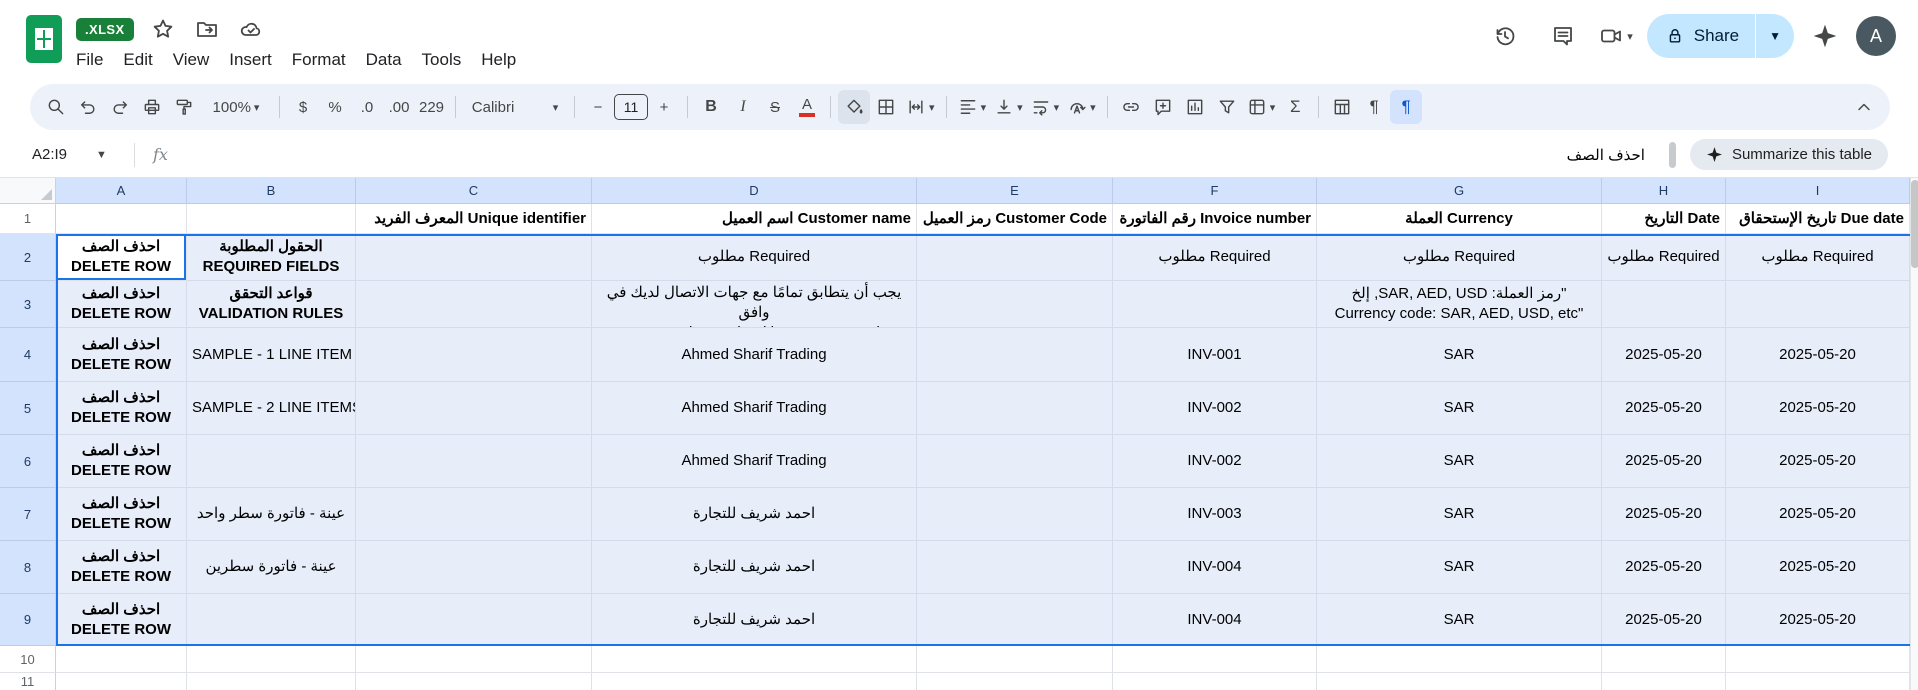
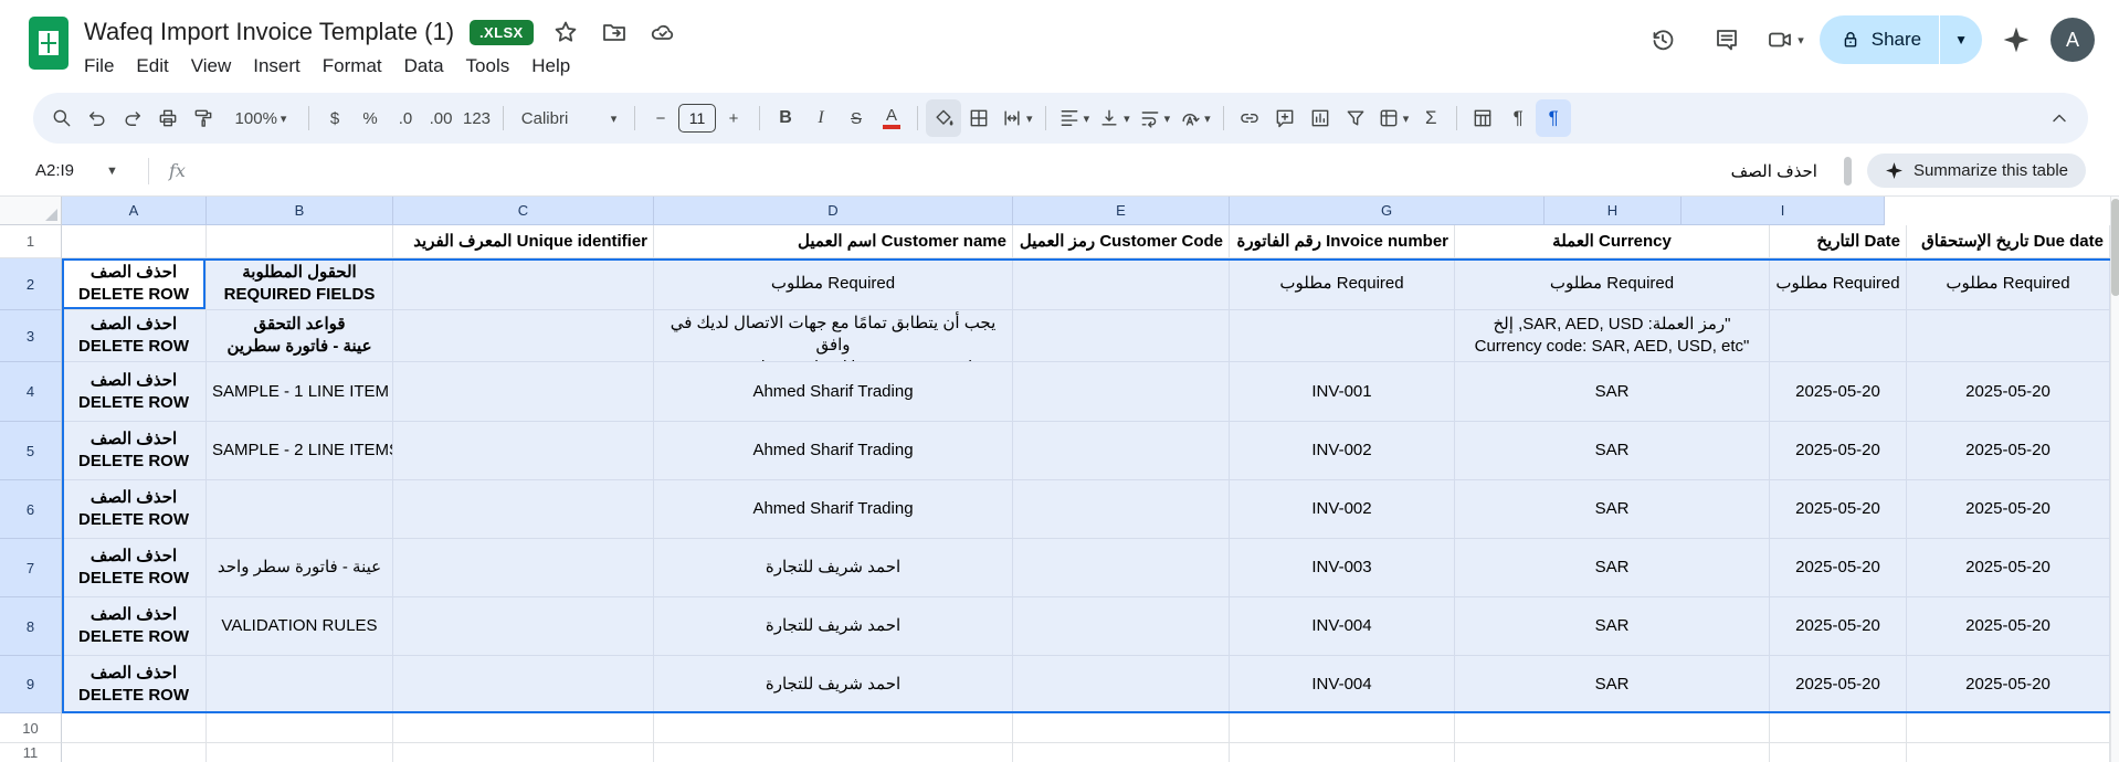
+ Wafeq Import Invoice Template (1)
  .XLSX
  File
  Edit
  View
  Insert
  Format
  Data
  Tools
  Help
  ▾
  Share
  ▼
  A
  100%
  ▾
  $
  %
  .0
  .00
- 229
+ 123
  Calibri
  ▾
  −
  11
  +
  B
  I
  S
  A
  ▾
  ▾
  ▾
  ▾
  ▾
  ▾
  Σ
  ¶
  ¶
  A2:I9
  ▼
  fx
  احذف الصف
  Summarize this table
  A
  B
  C
  D
  E
- F
  G
  H
  I
  1
  Unique identifier المعرف الفريد
  Customer name اسم العميل
  Customer Code رمز العميل
  Invoice number رقم الفاتورة
  Currency العملة
  Date التاريخ
  Due date تاريخ الإستحقاق
  2
  احذف الصف
  DELETE ROW
  الحقول المطلوبة
  REQUIRED FIELDS
  Required مطلوب
  Required مطلوب
  Required مطلوب
  Required مطلوب
  Required مطلوب
  3
  احذف الصف
  DELETE ROW
  قواعد التحقق
- VALIDATION RULES
+ عينة - فاتورة سطرين
  يجب أن يتطابق تمامًا مع جهات الاتصال لديك في
  وافق
  "رمز العملة: SAR, AED, USD, إلخ
  Currency code: SAR, AED, USD, etc"
  4
  احذف الصف
  DELETE ROW
  SAMPLE - 1 LINE ITEM
  Ahmed Sharif Trading
  INV-001
  SAR
  2025-05-20
  2025-05-20
  5
  احذف الصف
  DELETE ROW
  SAMPLE - 2 LINE ITEM
  Ahmed Sharif Trading
  INV-002
  SAR
  2025-05-20
  2025-05-20
  6
  احذف الصف
  DELETE ROW
  Ahmed Sharif Trading
  INV-002
  SAR
  2025-05-20
  2025-05-20
  7
  احذف الصف
  DELETE ROW
  عينة - فاتورة سطر واحد
  احمد شريف للتجارة
  INV-003
  SAR
  2025-05-20
  2025-05-20
  8
  احذف الصف
  DELETE ROW
- عينة - فاتورة سطرين
+ VALIDATION RULES
  احمد شريف للتجارة
  INV-004
  SAR
  2025-05-20
  2025-05-20
  9
  احذف الصف
  DELETE ROW
  احمد شريف للتجارة
  INV-004
  SAR
  2025-05-20
  2025-05-20
  10
  11
